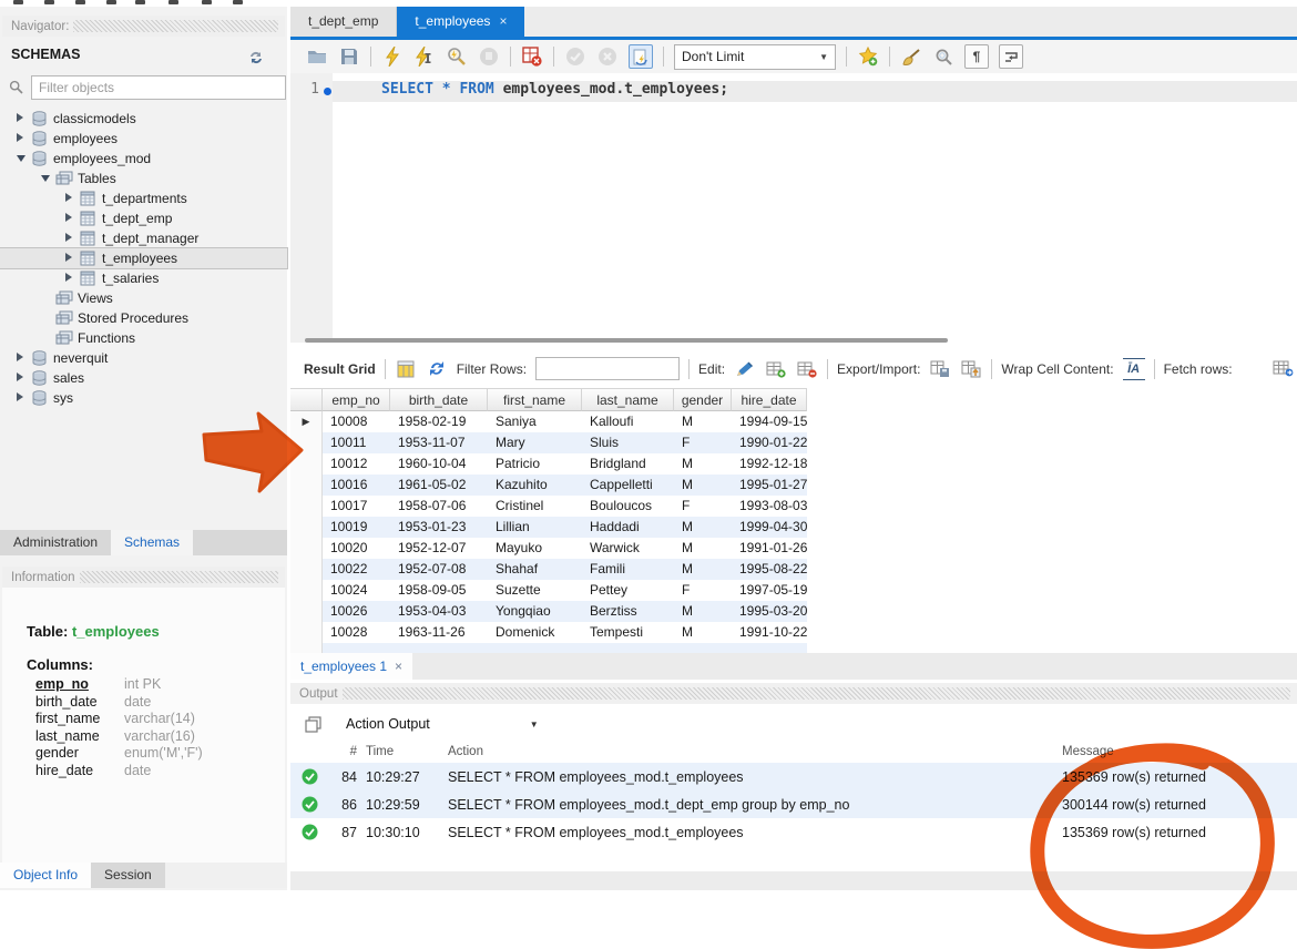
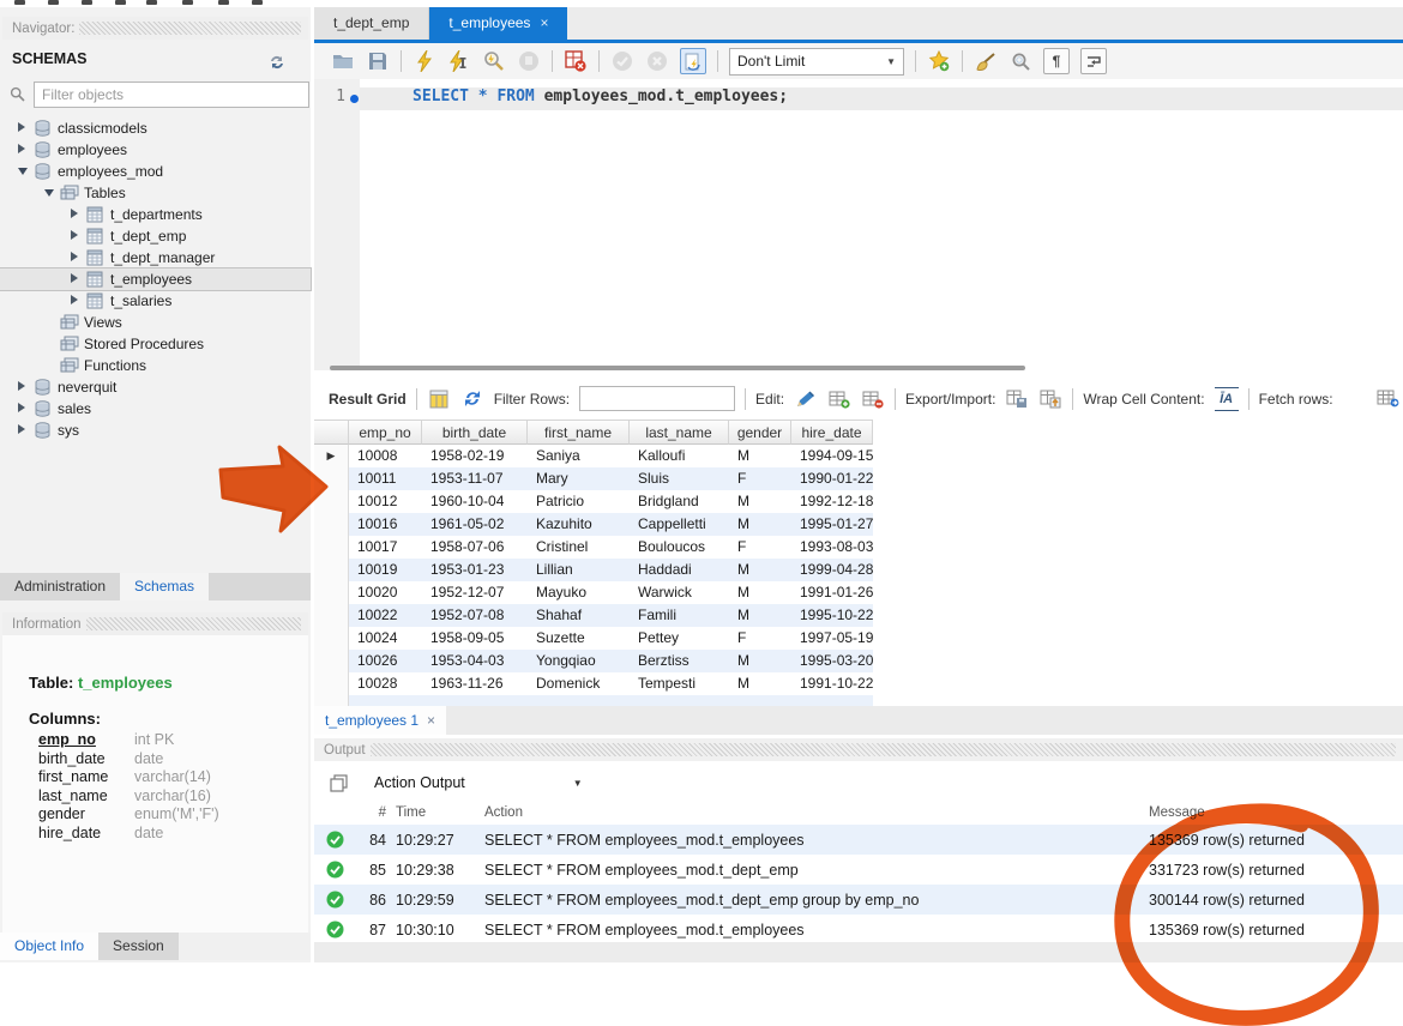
  Navigator:
  SCHEMAS
  Filter objects
  classicmodels
  employees
  employees_mod
  Tables
  t_departments
  t_dept_emp
  t_dept_manager
  t_employees
  t_salaries
  Views
  Stored Procedures
  Functions
  neverquit
  sales
  sys
  Administration
  Schemas
  Information
  Table: t_employees
  Columns:
  emp_no int PK
  birth_date date
  first_name varchar(14)
  last_name varchar(16)
  gender enum('M','F')
  hire_date date
  Object Info
  Session
  t_dept_emp
  t_employees
  ×
  Don't Limit
  ▼
  ¶
  1
  SELECT * FROM employees_mod.t_employees;
  Result Grid
  Filter Rows:
  Edit:
  Export/Import:
  Wrap Cell Content:
  ĪA
  Fetch rows:
  emp_no
  birth_date
  first_name
  last_name
  gender
  hire_date
  ▶
  10008
  1958-02-19
  Saniya
  Kalloufi
  M
  1994-09-15
  10011
  1953-11-07
  Mary
  Sluis
  F
  1990-01-22
  10012
  1960-10-04
  Patricio
  Bridgland
  M
  1992-12-18
  10016
  1961-05-02
  Kazuhito
  Cappelletti
  M
  1995-01-27
  10017
  1958-07-06
  Cristinel
  Bouloucos
  F
  1993-08-03
  10019
  1953-01-23
  Lillian
  Haddadi
  M
- 1999-04-30
+ 1999-04-28
  10020
  1952-12-07
  Mayuko
  Warwick
  M
  1991-01-26
  10022
  1952-07-08
  Shahaf
  Famili
  M
- 1995-08-22
+ 1995-10-22
  10024
  1958-09-05
  Suzette
  Pettey
  F
  1997-05-19
  10026
  1953-04-03
  Yongqiao
  Berztiss
  M
  1995-03-20
  10028
  1963-11-26
  Domenick
  Tempesti
  M
  1991-10-22
  t_employees 1
  ×
  Output
  Action Output
  ▼
  #
  Time
  Action
  Messag
  84
  10:29:27
  SELECT * FROM employees_mod.t_employees
  69 row(s) returned
+ 85
+ 10:29:38
+ SELECT * FROM employees_mod.t_dept_emp
+ 331723 row(s) returned
  86
  10:29:59
  SELECT * FROM employees_mod.t_dept_emp group by emp_no
  300144 row(s) returned
  87
  10:30:10
  SELECT * FROM employees_mod.t_employees
  135369 row(s) returned
